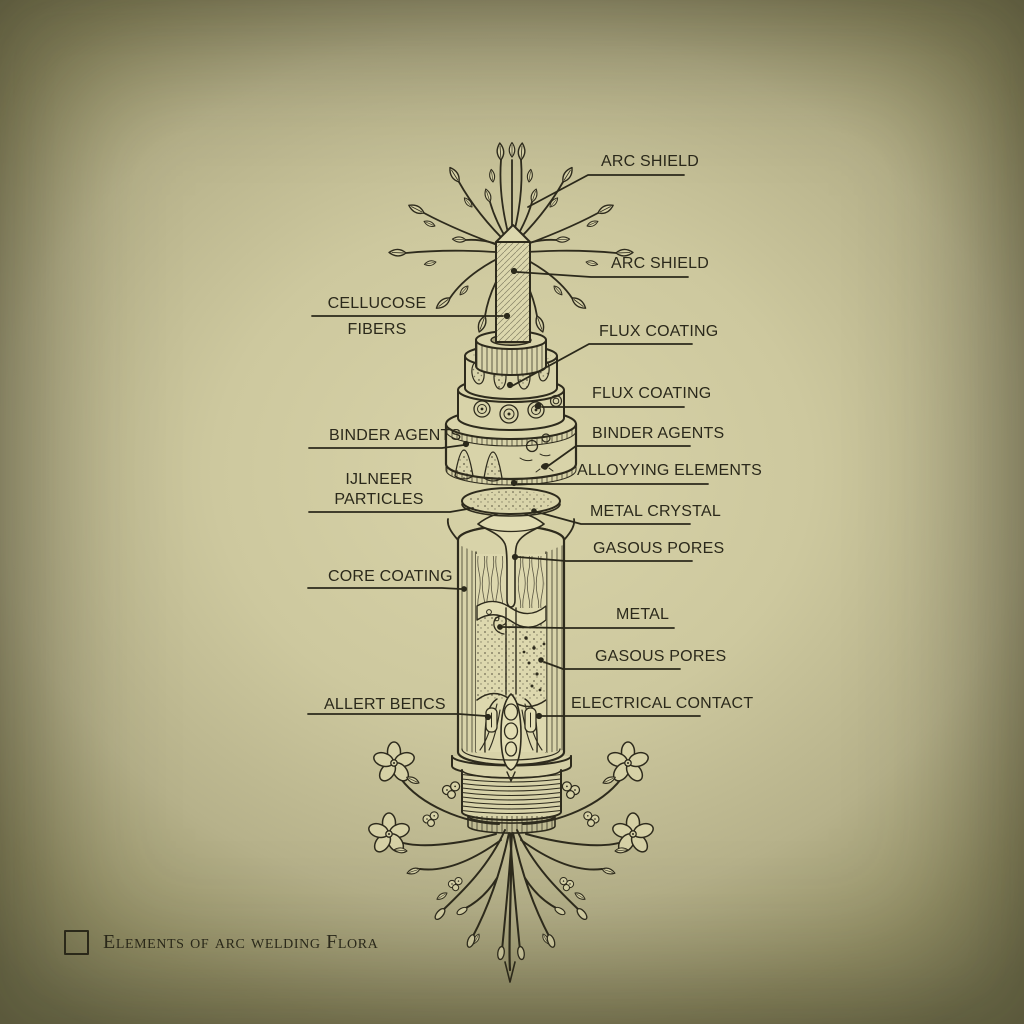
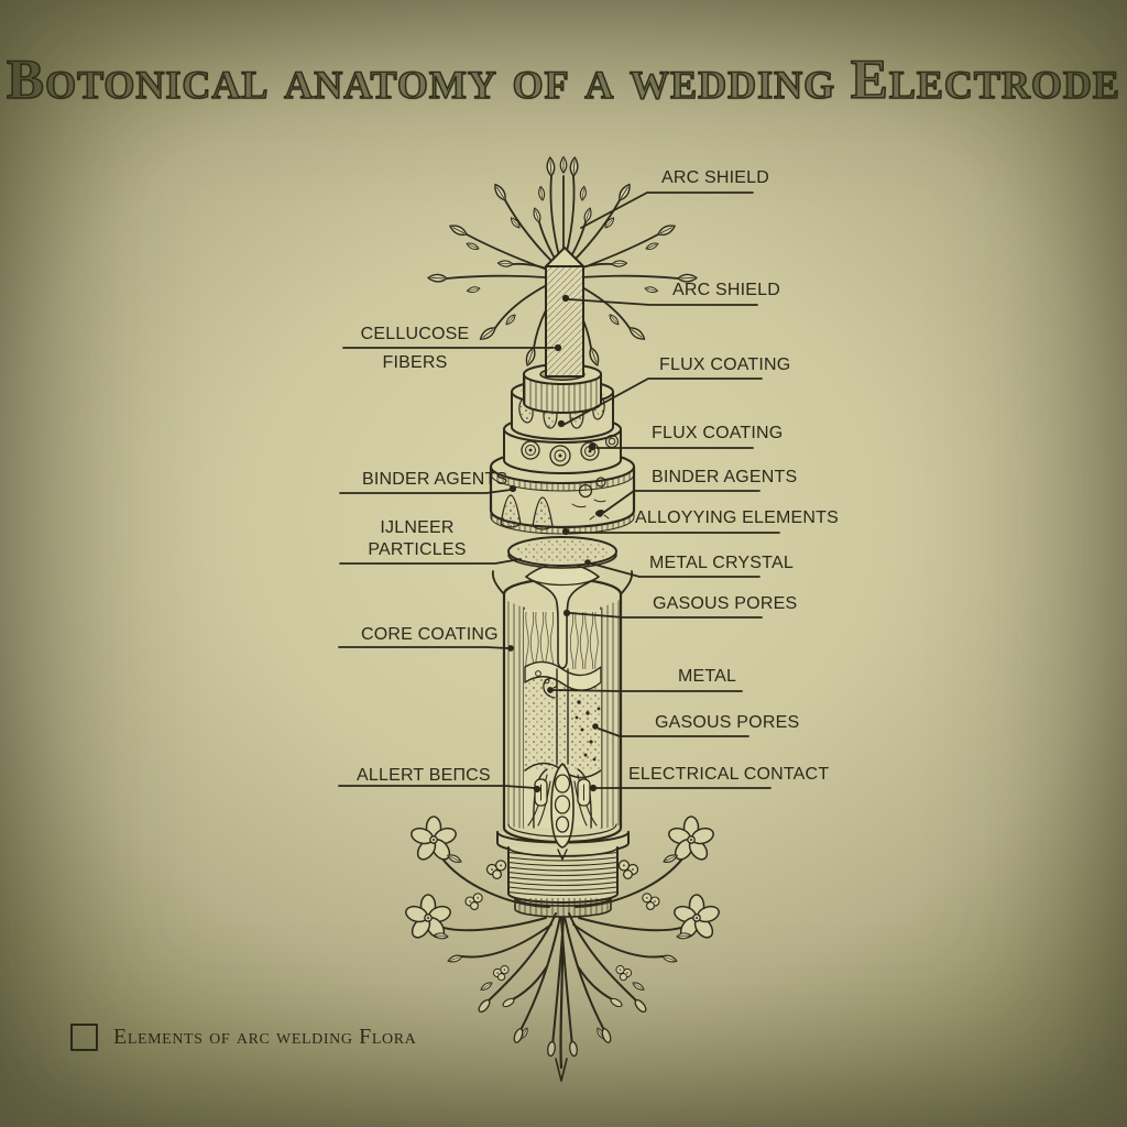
+ Botonical anatomy of a wedding Electrode
  ARC SHIELD
  ARC SHIELD
  FLUX COATING
  FLUX COATING
  BINDER AGENTS
  ALLOYYING ELEMENTS
  METAL CRYSTAL
  GASOUS PORES
  METAL
  GASOUS PORES
  ELECTRICAL CONTACT
  CELLUCOSE
  FIBERS
  BINDER AGENTS
  IJLNEER
  PARTICLES
  CORE COATING
  ALLERT ΒEПCS
  Elements of arc welding Flora
